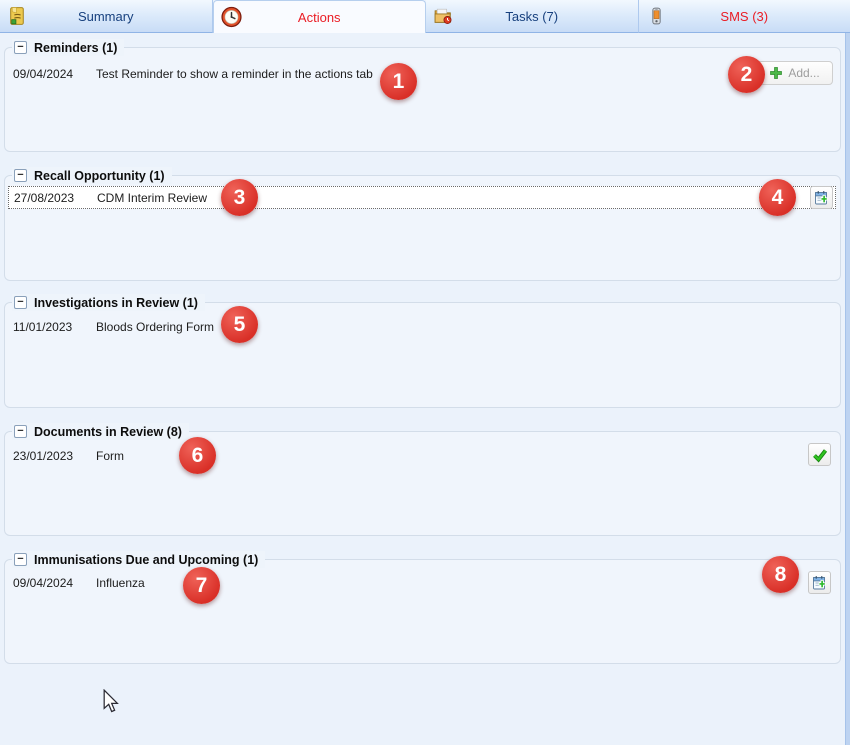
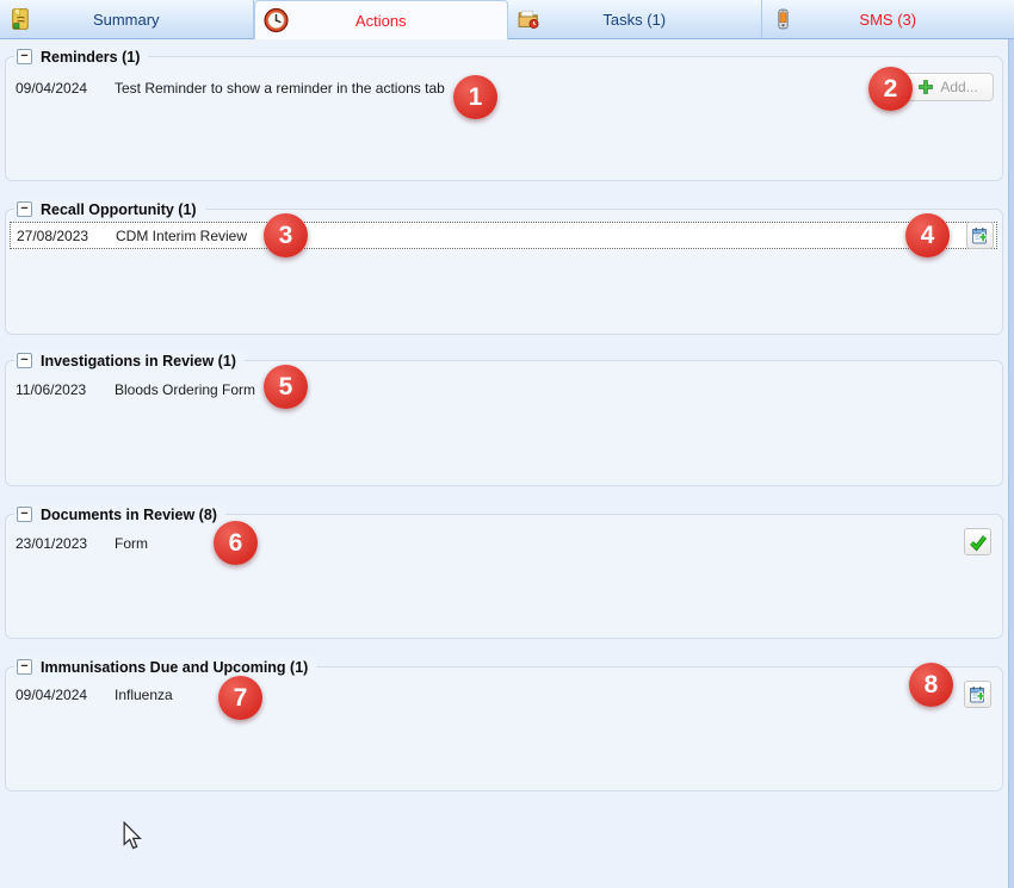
  Summary
  Actions
- Tasks (7)
+ Tasks (1)
  SMS (3)
  −
  Reminders (1)
  09/04/2024
  Test Reminder to show a reminder in the actions tab
  Add...
  −
  Recall Opportunity (1)
  27/08/2023
  CDM Interim Review
  −
  Investigations in Review (1)
- 11/01/2023
+ 11/06/2023
  Bloods Ordering Form
  −
  Documents in Review (8)
  23/01/2023
  Form
  −
  Immunisations Due and Upcoming (1)
  09/04/2024
  Influenza
  1
  2
  3
  4
  5
  6
  7
  8
